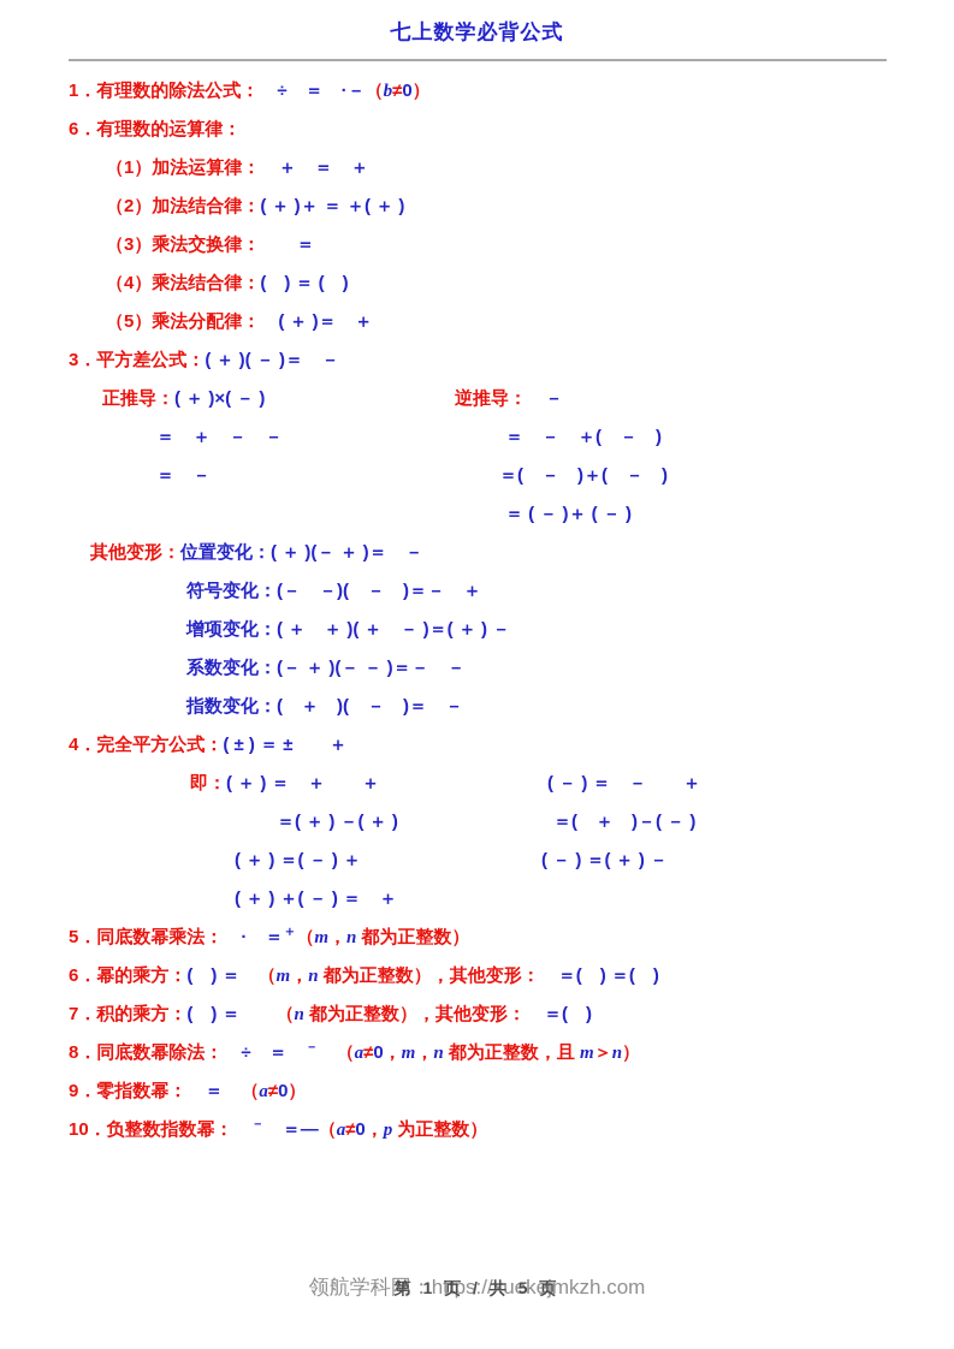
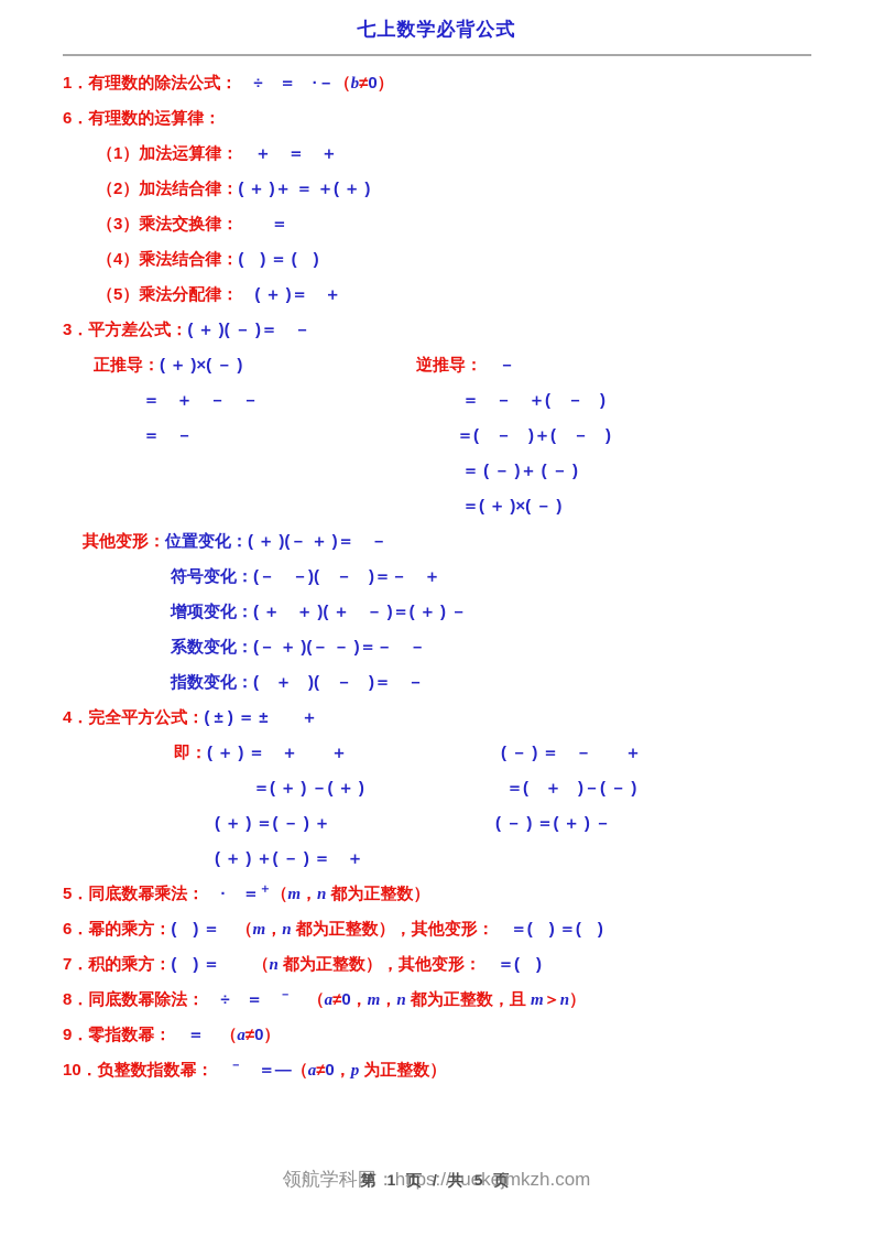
  七上数学必背公式
  1．有理数的除法公式： ÷ ＝ ·－（b≠0）
  6．有理数的运算律：
  （1）加法运算律： ＋ ＝ ＋
  （2）加法结合律：( ＋ )＋ ＝ ＋( ＋ )
  （3）乘法交换律： ＝
  （4）乘法结合律：( ) ＝ ( )
  （5）乘法分配律： ( ＋ )＝ ＋
  3．平方差公式：( ＋ )( － )＝ －
  正推导：( ＋ )×( － )
  逆推导： －
  ＝ ＋ － －
  ＝ － ＋( － )
  ＝ －
  ＝( － )＋( － )
  ＝ ( － )＋ ( － )
+ ＝( ＋ )×( － )
  其他变形：位置变化：( ＋ )(－ ＋ )＝ －
  符号变化：(－ －)( － )＝－ ＋
  增项变化：( ＋ ＋ )( ＋ － )＝( ＋ ) －
  系数变化：(－ ＋ )(－ － )＝－ －
  指数变化：( ＋ )( － )＝ －
  4．完全平方公式：( ± ) ＝ ± ＋
  即：( ＋ ) ＝ ＋ ＋
  ( － ) ＝ － ＋
  ＝( ＋ ) －( ＋ )
  ＝( ＋ )－( － )
  ( ＋ ) ＝( － ) ＋
  ( － ) ＝( ＋ ) －
  ( ＋ ) ＋( － ) ＝ ＋
  5．同底数幂乘法： · ＝＋（m，n 都为正整数）
  6．幂的乘方：( ) ＝ （m，n 都为正整数），其他变形： ＝( ) ＝( )
  7．积的乘方：( ) ＝ （n 都为正整数），其他变形： ＝( )
  8．同底数幂除法： ÷ ＝ － （a≠0，m，n 都为正整数，且 m＞n）
  9．零指数幂： ＝ （a≠0）
  10．负整数指数幂： － ＝—（a≠0，p 为正整数）
  领航学科网：https://xuekejmkzh.com
  第 1 页 / 共 5 页
